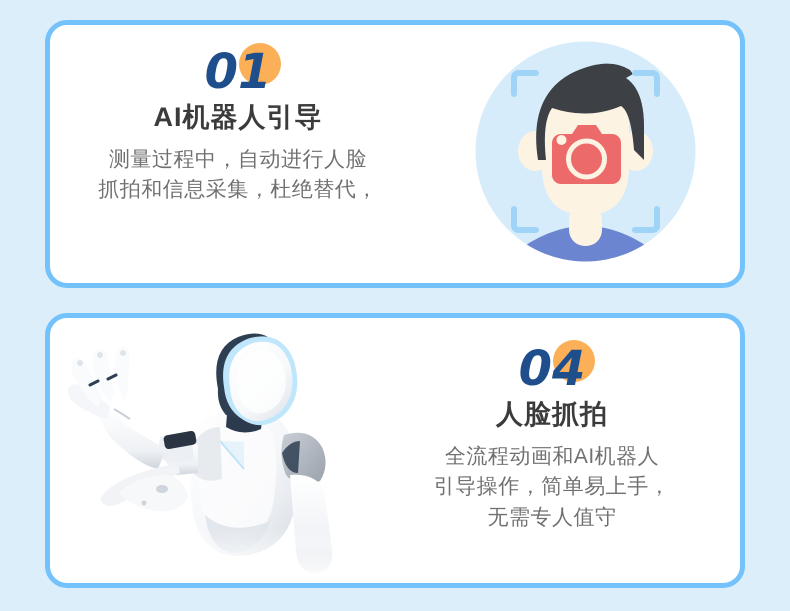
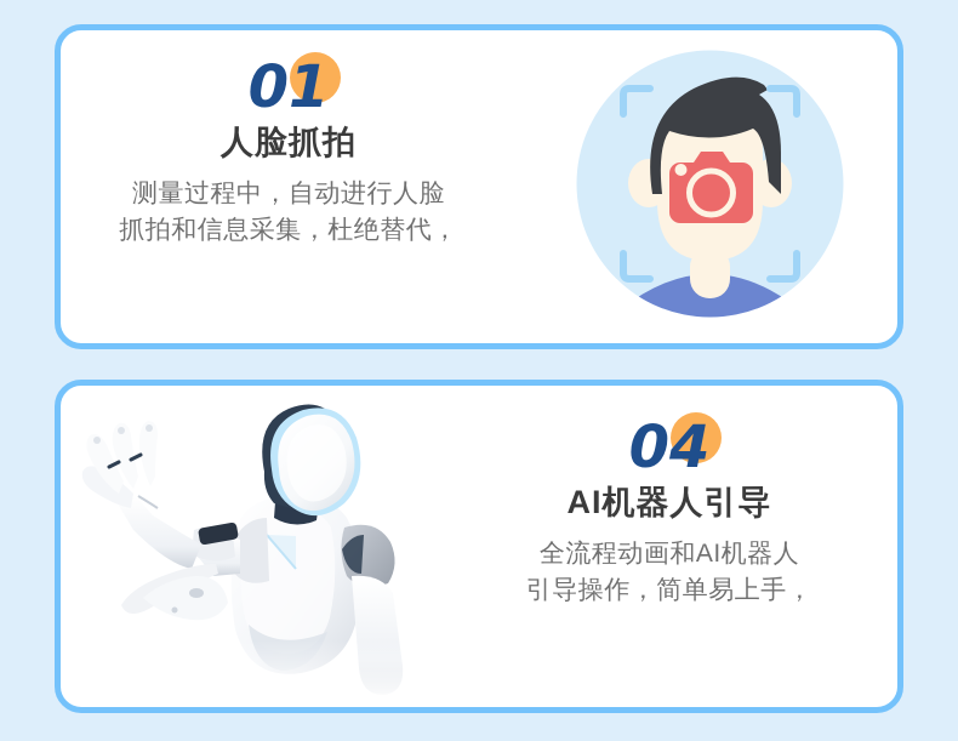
  01
- AI机器人引导
+ 人脸抓拍
  测量过程中，自动进行人脸
  抓拍和信息采集，杜绝替代，
  04
- 人脸抓拍
+ AI机器人引导
  全流程动画和AI机器人
  引导操作，简单易上手，
- 无需专人值守
